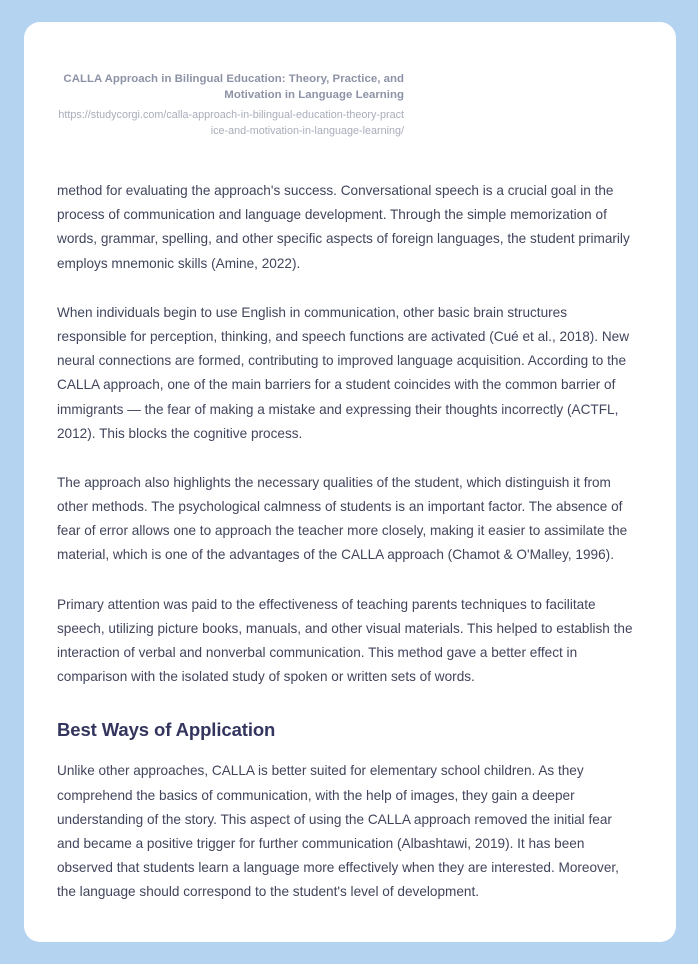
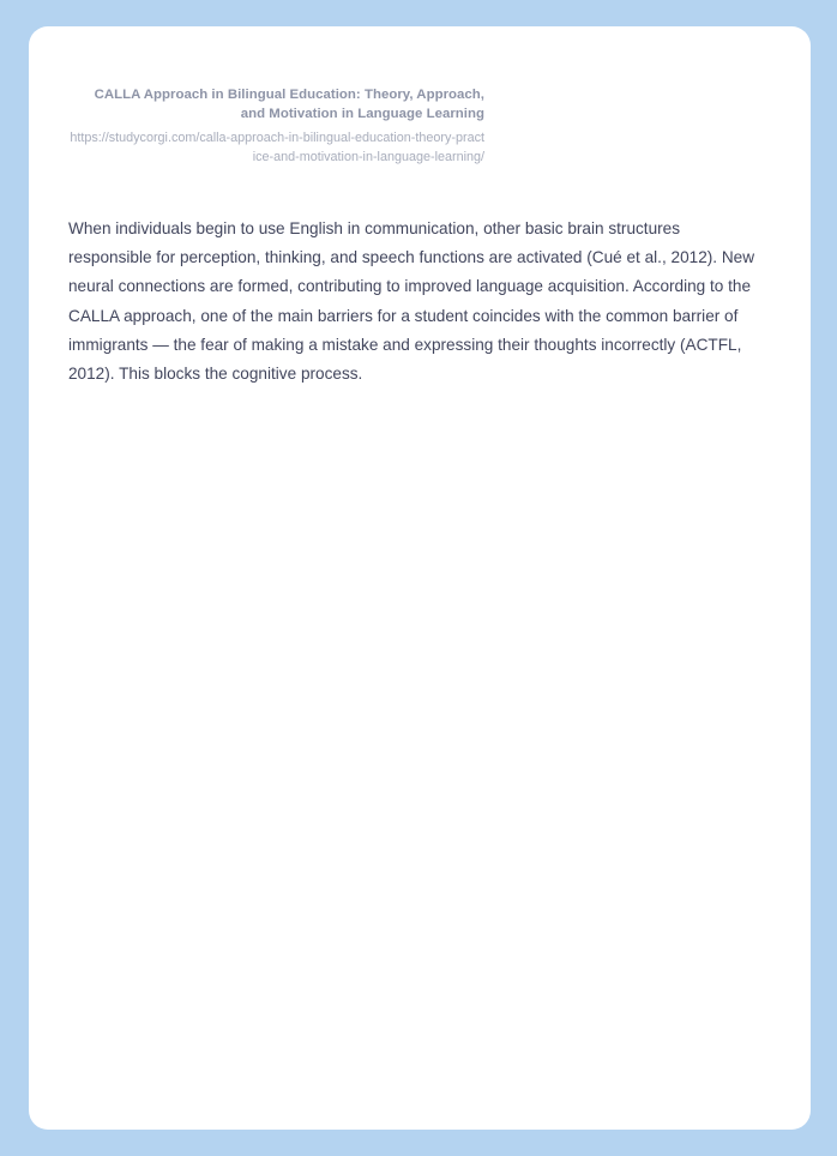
- CALLA Approach in Bilingual Education: Theory, Practice, and Motivation in Language Learning
+ CALLA Approach in Bilingual Education: Theory, Approach, and Motivation in Language Learning
  https://studycorgi.com/calla-approach-in-bilingual-education-theory-practice-and-motivation-in-language-learning/
- method for evaluating the approach's success. Conversational speech is a crucial goal in the process of communication and language development. Through the simple memorization of words, grammar, spelling, and other specific aspects of foreign languages, the student primarily employs mnemonic skills (Amine, 2022).
- When individuals begin to use English in communication, other basic brain structures responsible for perception, thinking, and speech functions are activated (Cué et al., 2018). New neural connections are formed, contributing to improved language acquisition. According to the CALLA approach, one of the main barriers for a student coincides with the common barrier of immigrants — the fear of making a mistake and expressing their thoughts incorrectly (ACTFL, 2012). This blocks the cognitive process.
+ When individuals begin to use English in communication, other basic brain structures responsible for perception, thinking, and speech functions are activated (Cué et al., 2012). New neural connections are formed, contributing to improved language acquisition. According to the CALLA approach, one of the main barriers for a student coincides with the common barrier of immigrants — the fear of making a mistake and expressing their thoughts incorrectly (ACTFL, 2012). This blocks the cognitive process.
- The approach also highlights the necessary qualities of the student, which distinguish it from other methods. The psychological calmness of students is an important factor. The absence of fear of error allows one to approach the teacher more closely, making it easier to assimilate the material, which is one of the advantages of the CALLA approach (Chamot & O'Malley, 1996).
- Primary attention was paid to the effectiveness of teaching parents techniques to facilitate speech, utilizing picture books, manuals, and other visual materials. This helped to establish the interaction of verbal and nonverbal communication. This method gave a better effect in comparison with the isolated study of spoken or written sets of words.
- Best Ways of Application
- Unlike other approaches, CALLA is better suited for elementary school children. As they comprehend the basics of communication, with the help of images, they gain a deeper understanding of the story. This aspect of using the CALLA approach removed the initial fear and became a positive trigger for further communication (Albashtawi, 2019). It has been observed that students learn a language more effectively when they are interested. Moreover, the language should correspond to the student's level of development.
